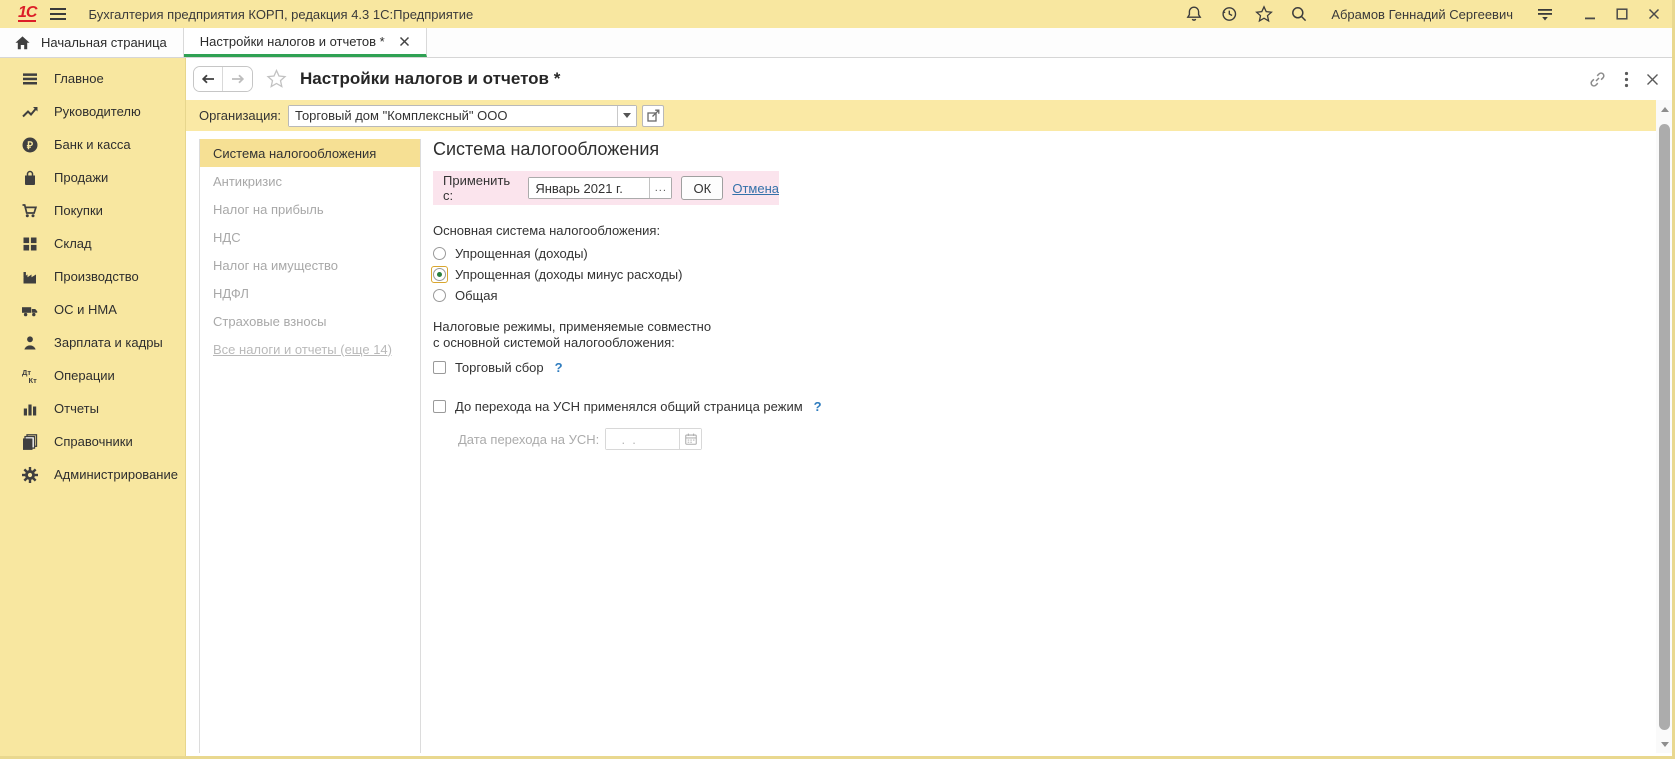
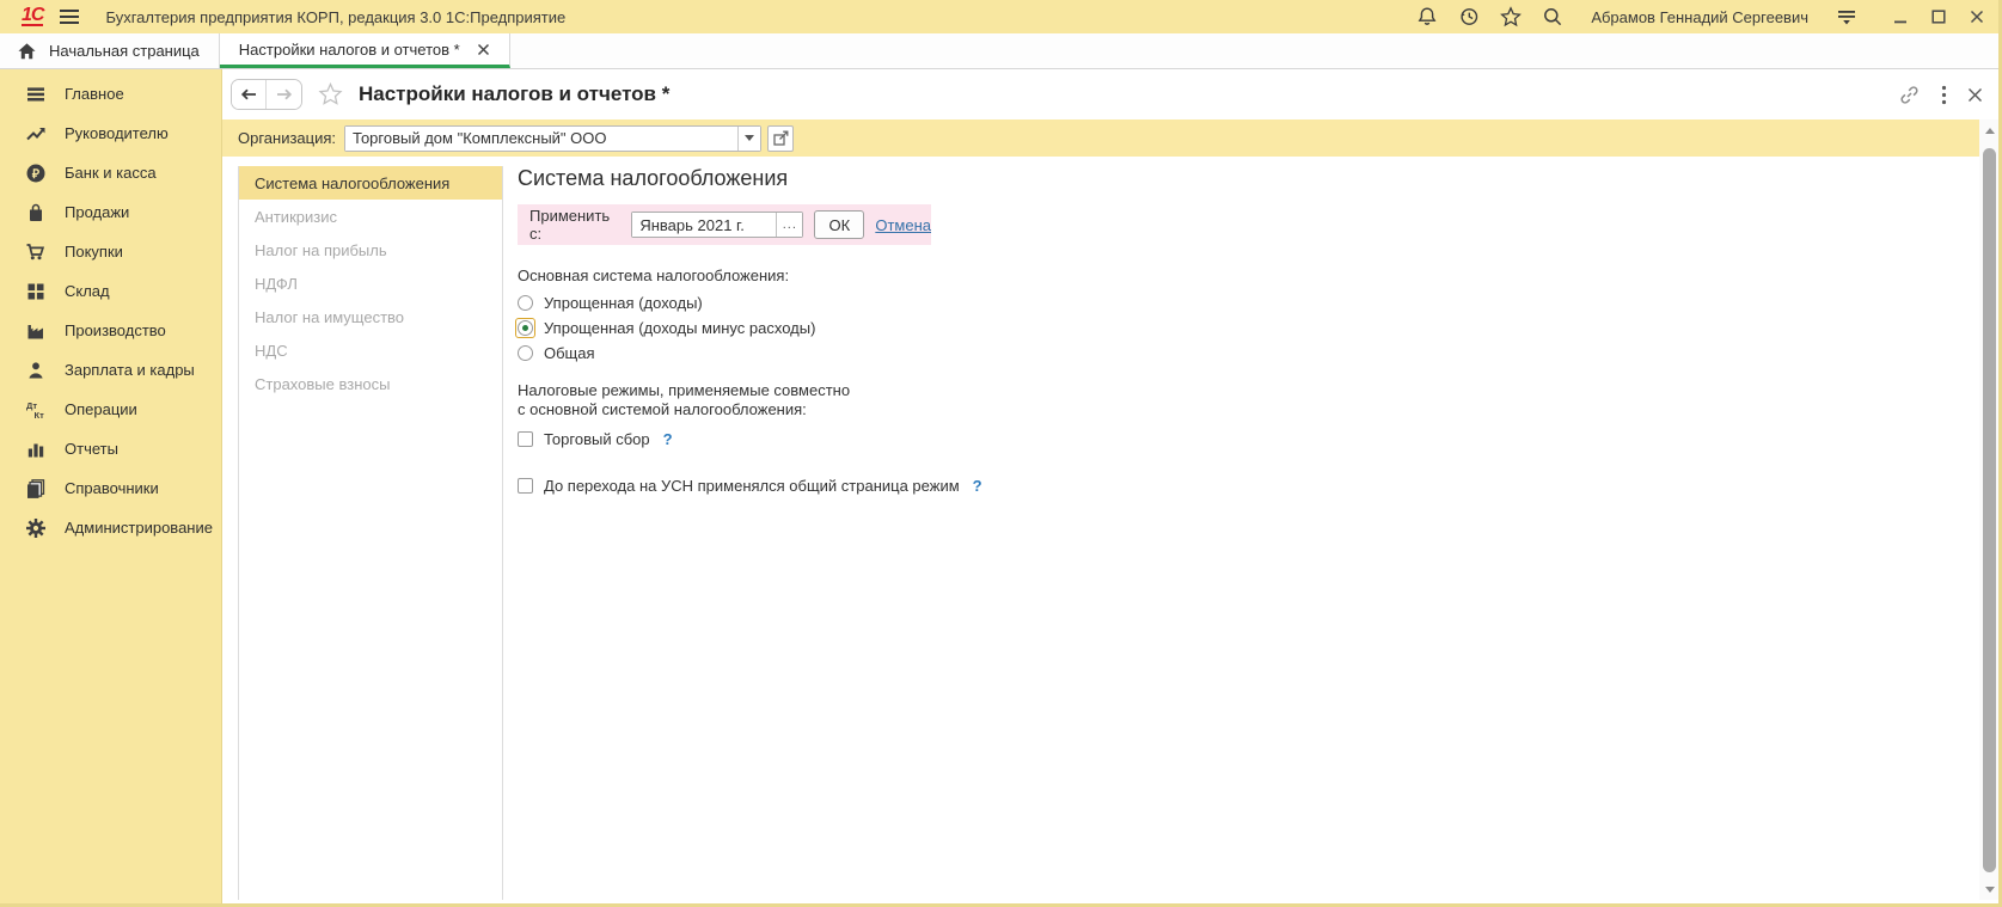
  1С
- Бухгалтерия предприятия КОРП, редакция 4.3 1С:Предприятие
+ Бухгалтерия предприятия КОРП, редакция 3.0 1С:Предприятие
  Абрамов Геннадий Сергеевич
  Начальная страница
  Настройки налогов и отчетов *
  Главное
  Руководителю
  ₽
  Банк и касса
  Продажи
  Покупки
  Склад
  Производство
- ОС и НМА
  Зарплата и кадры
  Дт
  Кт
  Операции
  Отчеты
  Справочники
  Администрирование
  Настройки налогов и отчетов *
  Организация:
  Торговый дом "Комплексный" ООО
  Система налогообложения
  Антикризис
  Налог на прибыль
- НДС
+ НДФЛ
  Налог на имущество
- НДФЛ
+ НДС
  Страховые взносы
- Все налоги и отчеты (еще 14)
  Система налогообложения
  Применить с:
  Январь 2021 г.
  ...
  ОК
  Отмена
  Основная система налогообложения:
  Упрощенная (доходы)
  Упрощенная (доходы минус расходы)
  Общая
  Налоговые режимы, применяемые совместно
  с основной системой налогообложения:
  Торговый сбор
  ?
  До перехода на УСН применялся общий страница режим
  ?
- Дата перехода на УСН:
- . .
